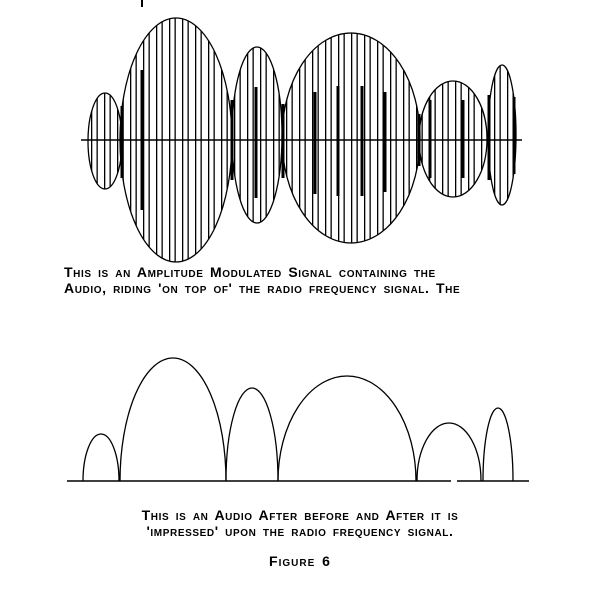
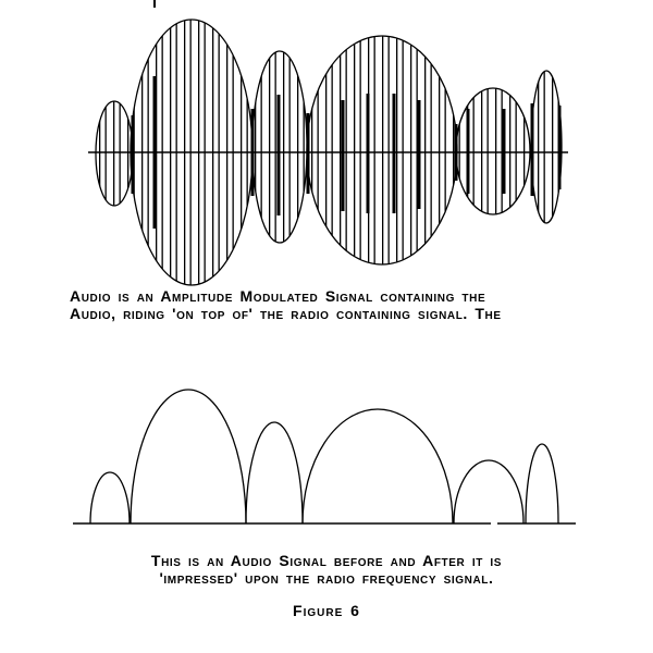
- This is an Amplitude Modulated Signal containing the
+ Audio is an Amplitude Modulated Signal containing the
- Audio, riding 'on top of' the radio frequency signal. The
+ Audio, riding 'on top of' the radio containing signal. The
- This is an Audio After before and After it is
+ This is an Audio Signal before and After it is
  'impressed' upon the radio frequency signal.
  Figure 6
